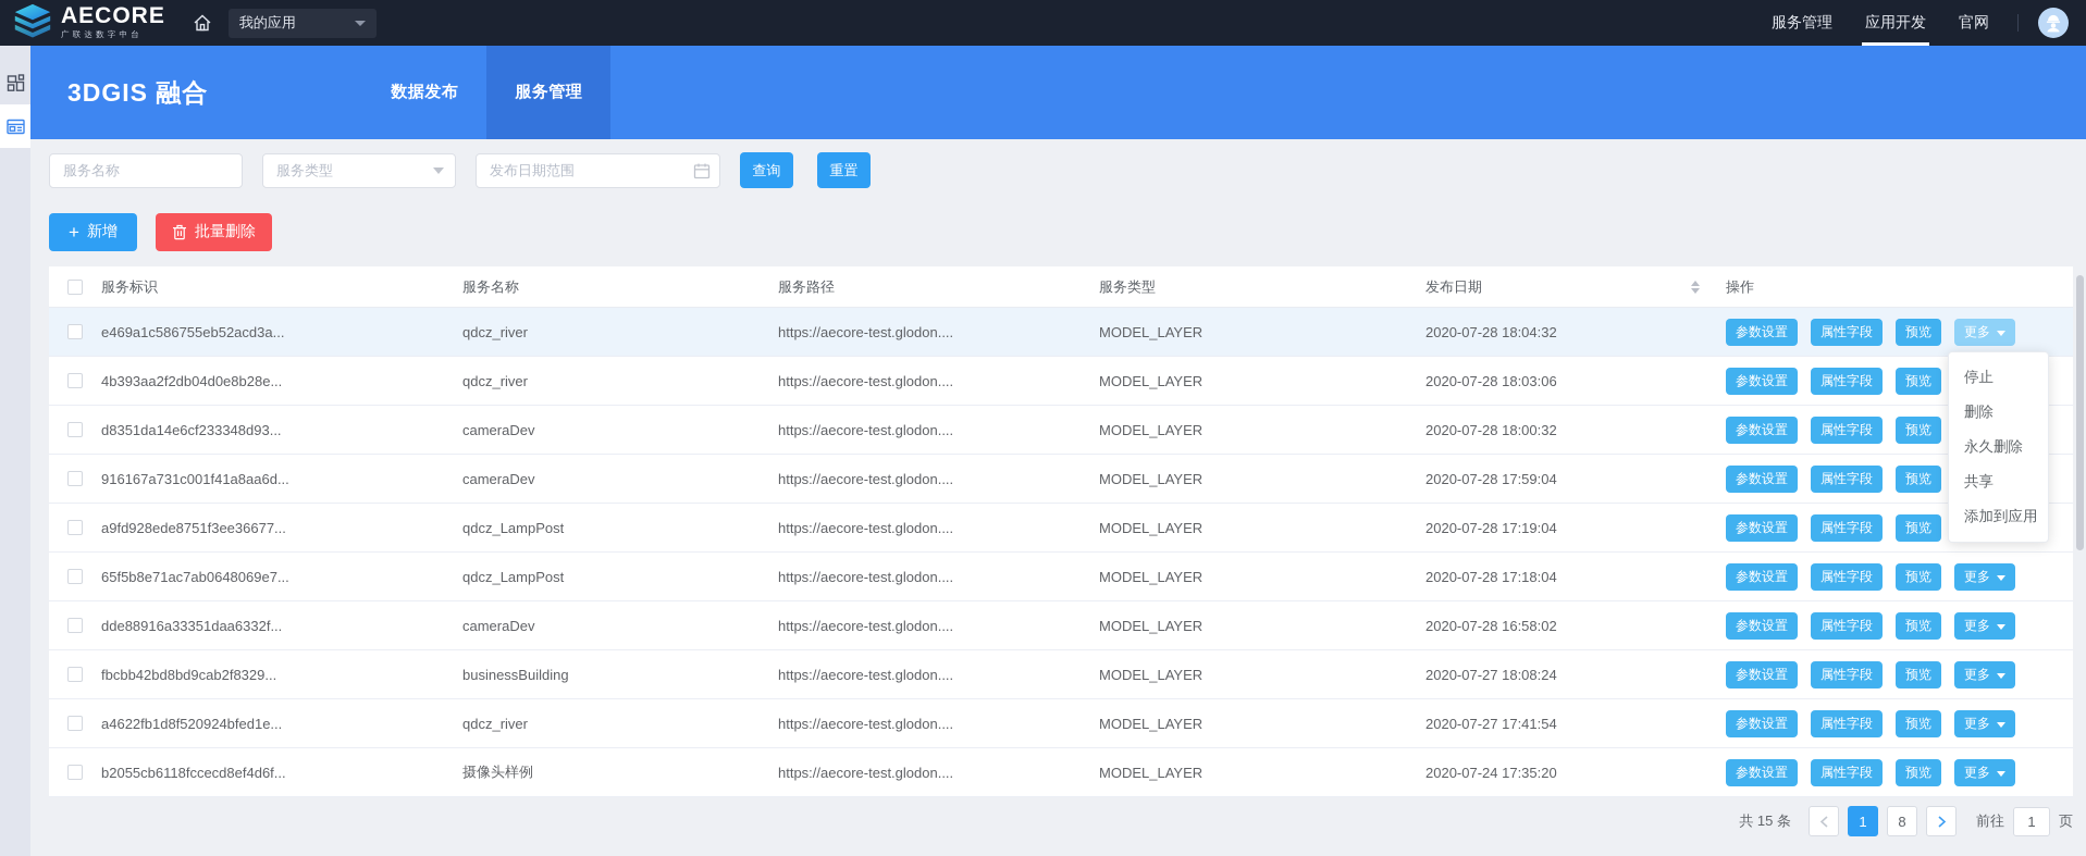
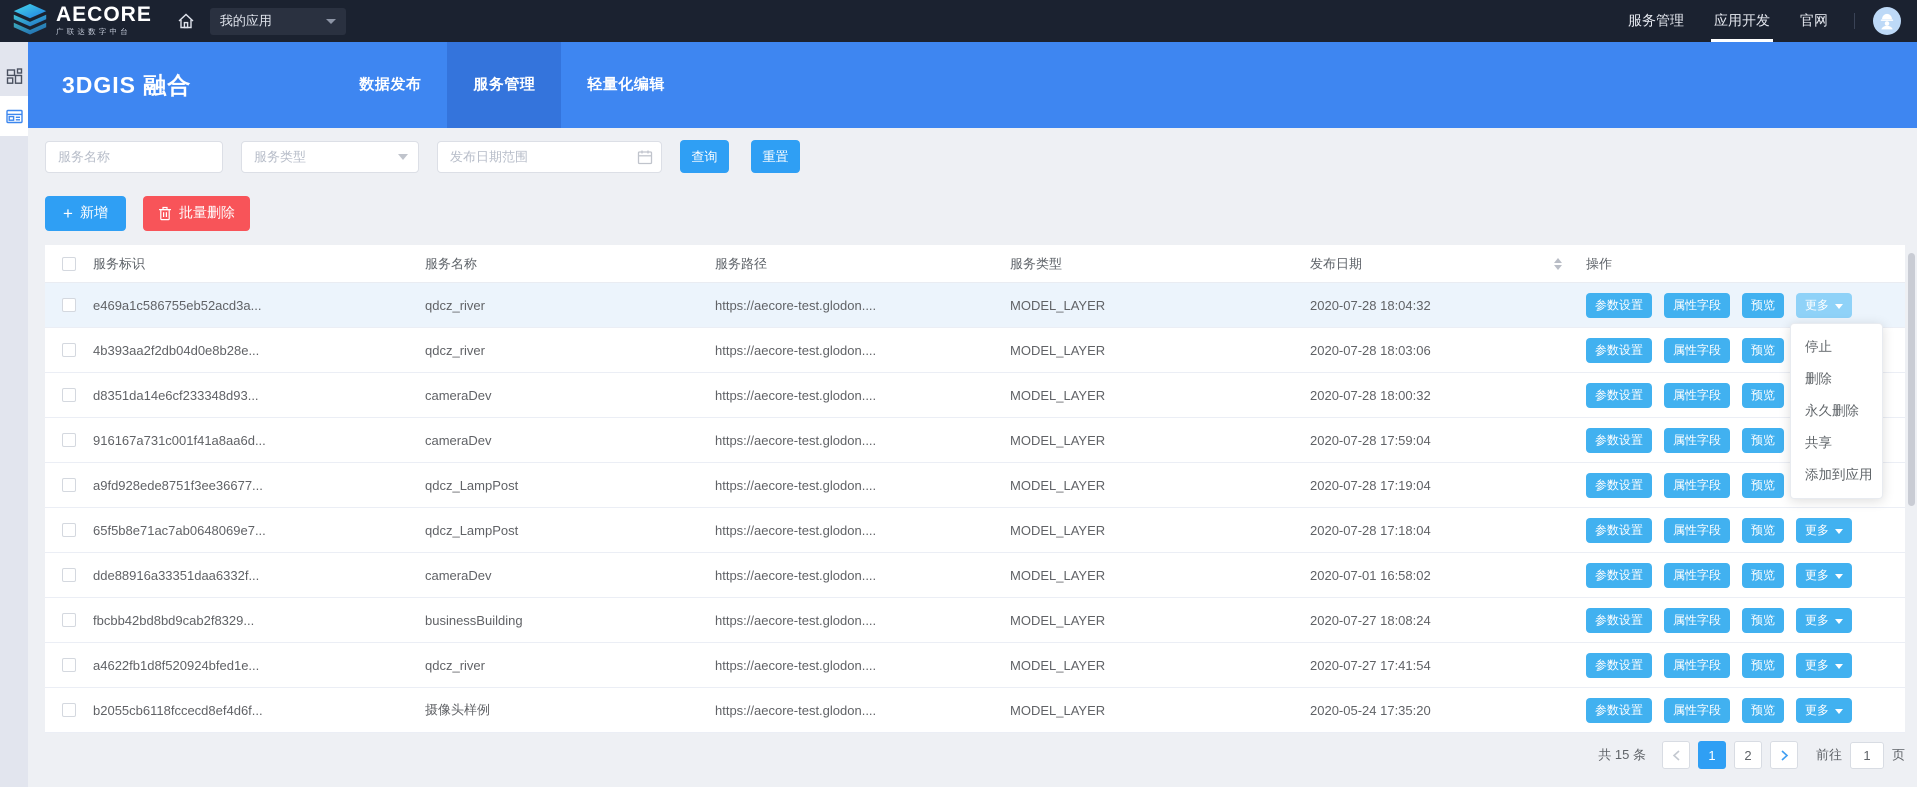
  AECORE
  广联达数字中台
  我的应用
  服务管理
  应用开发
  官网
  3DGIS 融合
  数据发布
  服务管理
+ 轻量化编辑
  服务名称
  服务类型
  发布日期范围
  查询
  重置
  +
  新增
  批量删除
  服务标识
  服务名称
  服务路径
  服务类型
  发布日期
  操作
  e469a1c586755eb52acd3a...
  qdcz_river
  https://aecore-test.glodon....
  MODEL_LAYER
  2020-07-28 18:04:32
  参数设置 属性字段 预览 更多
  4b393aa2f2db04d0e8b28e...
  qdcz_river
  https://aecore-test.glodon....
  MODEL_LAYER
  2020-07-28 18:03:06
  参数设置 属性字段 预览
  d8351da14e6cf233348d93...
  cameraDev
  https://aecore-test.glodon....
  MODEL_LAYER
  2020-07-28 18:00:32
  参数设置 属性字段 预览
  916167a731c001f41a8aa6d...
  cameraDev
  https://aecore-test.glodon....
  MODEL_LAYER
  2020-07-28 17:59:04
  参数设置 属性字段 预览
  a9fd928ede8751f3ee36677...
  qdcz_LampPost
  https://aecore-test.glodon....
  MODEL_LAYER
  2020-07-28 17:19:04
  参数设置 属性字段 预览
  65f5b8e71ac7ab0648069e7...
  qdcz_LampPost
  https://aecore-test.glodon....
  MODEL_LAYER
  2020-07-28 17:18:04
  参数设置 属性字段 预览 更多
  dde88916a33351daa6332f...
  cameraDev
  https://aecore-test.glodon....
  MODEL_LAYER
- 2020-07-28 16:58:02
+ 2020-07-01 16:58:02
  参数设置 属性字段 预览 更多
  fbcbb42bd8bd9cab2f8329...
  businessBuilding
  https://aecore-test.glodon....
  MODEL_LAYER
  2020-07-27 18:08:24
  参数设置 属性字段 预览 更多
  a4622fb1d8f520924bfed1e...
  qdcz_river
  https://aecore-test.glodon....
  MODEL_LAYER
  2020-07-27 17:41:54
  参数设置 属性字段 预览 更多
  b2055cb6118fccecd8ef4d6f...
  摄像头样例
  https://aecore-test.glodon....
  MODEL_LAYER
- 2020-07-24 17:35:20
+ 2020-05-24 17:35:20
  参数设置 属性字段 预览 更多
  共 15 条
  1
- 8
+ 2
  前往
  1
  页
  停止
  删除
  永久删除
  共享
  添加到应用
